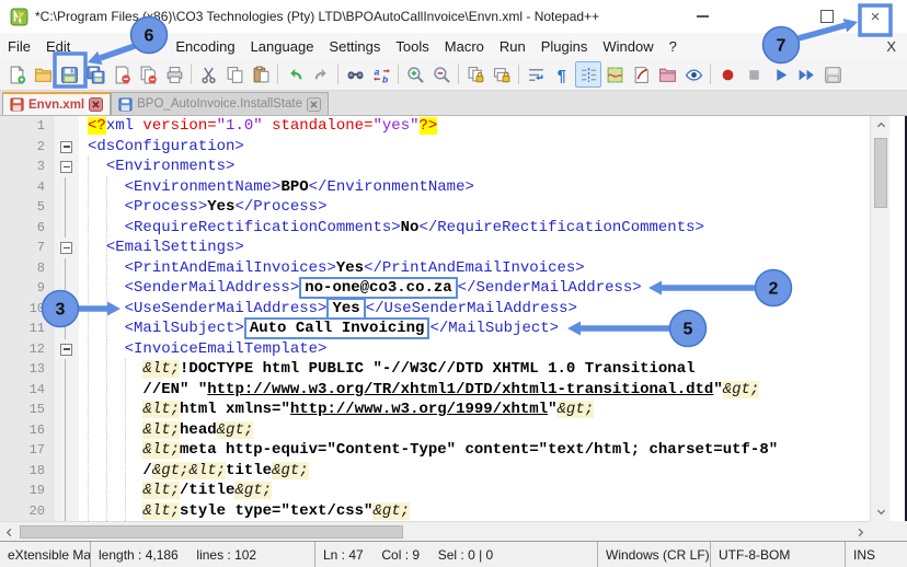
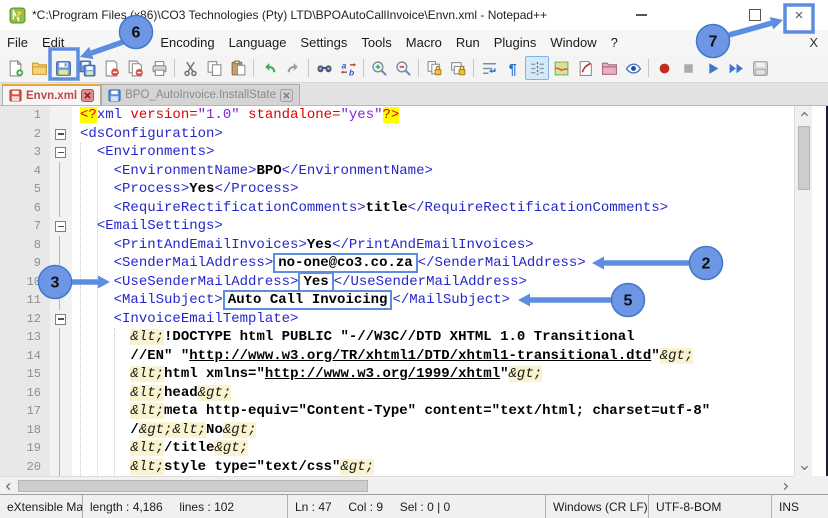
  *C:\Program Files (86)\CO3 Technologies (Pty) LTD\BPOAutoCallInvoice\Envn.xml - Notepad++
  ×
  File
  Edit
  Encoding
  Language
  Settings
  Tools
  Macro
  Run
  Plugins
  Window
  ?
  X
  a
  b
  ¶
  Envn.xml
  BPO_AutoInvoice.InstallState
  1
  <?xml version="1.0" standalone="yes"?>
  2
  <dsConfiguration>
  3
  <Environments>
  4
  <EnvironmentName>BPO</EnvironmentName>
  5
  <Process>Yes</Process>
  6
- <RequireRectificationComments>No</RequireRectificationComments>
+ <RequireRectificationComments>title</RequireRectificationComments>
  7
  <EmailSettings>
  8
  <PrintAndEmailInvoices>Yes</PrintAndEmailInvoices>
  9
  <SenderMailAddress> no-one@co3.co.za </SenderMailAddress>
  10
  <UseSenderMailAddress> Yes </UseSenderMailAddress>
  11
  <MailSubject> Auto Call Invoicing </MailSubject>
  12
  <InvoiceEmailTemplate>
  13
  &lt;!DOCTYPE html PUBLIC "-//W3C//DTD XHTML 1.0 Transitional
  14
  //EN" "http://www.w3.org/TR/xhtml1/DTD/xhtml1-transitional.dtd"&gt;
  15
  &lt;html xmlns="http://www.w3.org/1999/xhtml"&gt;
  16
  &lt;head&gt;
  17
  &lt;meta http-equiv="Content-Type" content="text/html; charset=utf-8"
  18
- /&gt;&lt;title&gt;
+ /&gt;&lt;No&gt;
  19
  &lt;/title&gt;
  20
  &lt;style type="text/css"&gt;
  eXtensible Ma
  length : 4,186 lines : 102
  Ln : 47 Col : 9 Sel : 0 | 0
  Windows (CR LF)
  UTF-8-BOM
  INS
  2
  3
  5
  6
  7
